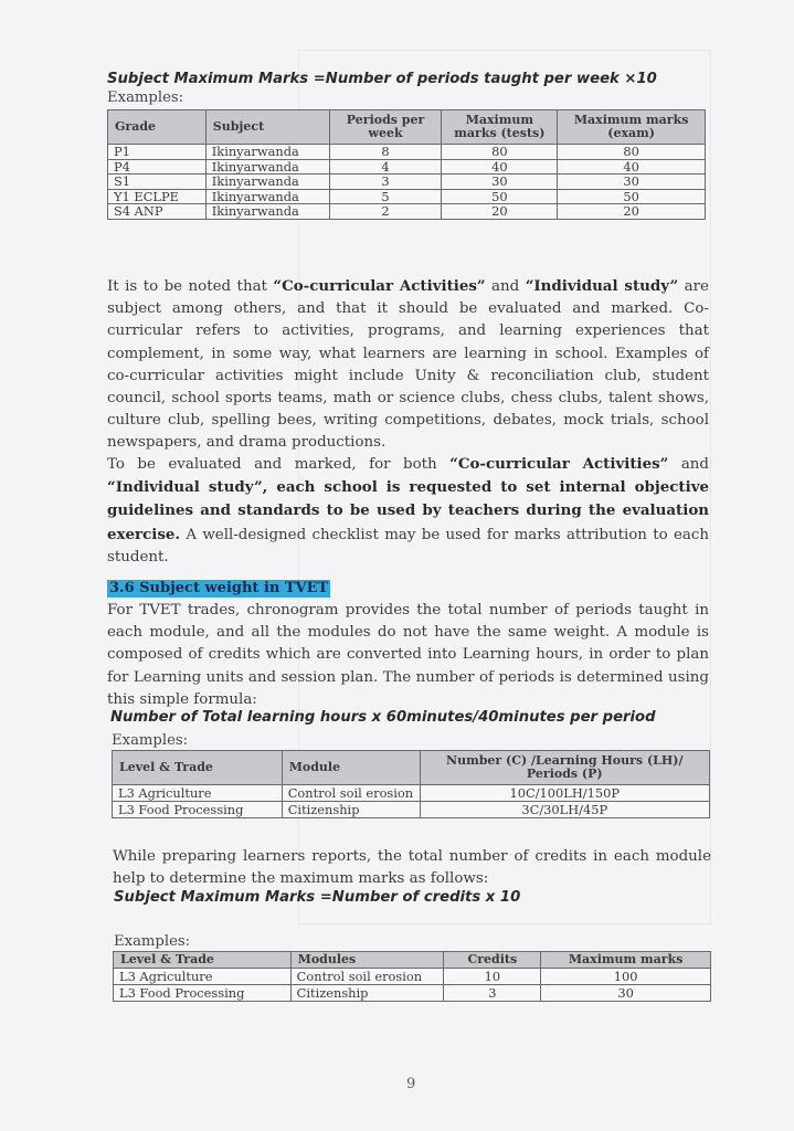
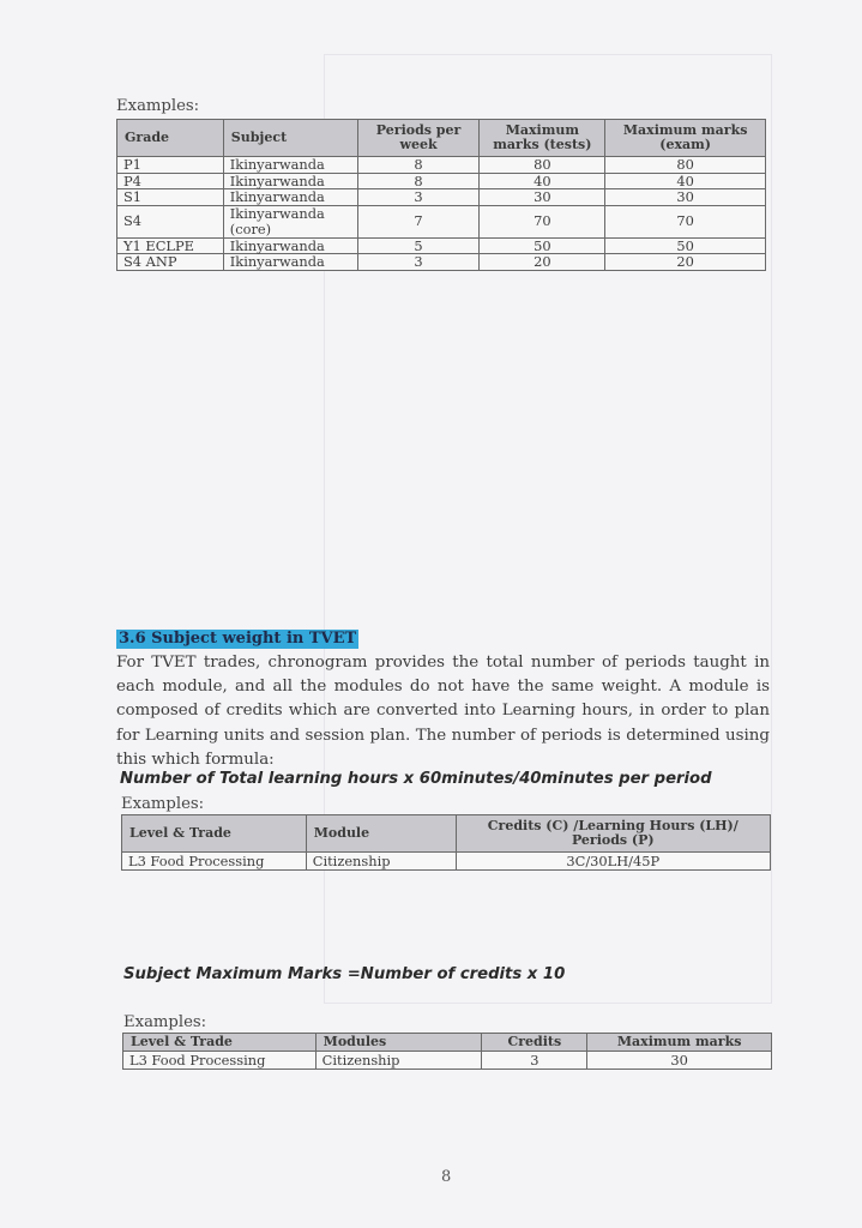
- Subject Maximum Marks =Number of periods taught per week ×10
  Examples:
  Grade	Subject	Periods per week	Maximum marks (tests)	Maximum marks (exam)
  P1	Ikinyarwanda	8	80	80
- P4	Ikinyarwanda	4	40	40
+ P4	Ikinyarwanda	8	40	40
  S1	Ikinyarwanda	3	30	30
+ S4	Ikinyarwanda (core)	7	70	70
  Y1 ECLPE	Ikinyarwanda	5	50	50
- S4 ANP	Ikinyarwanda	2	20	20
+ S4 ANP	Ikinyarwanda	3	20	20
- It is to be noted that “Co-curricular Activities” and “Individual study” are subject among others, and that it should be evaluated and marked. Co-curricular refers to activities, programs, and learning experiences that complement, in some way, what learners are learning in school. Examples of co-curricular activities might include Unity & reconciliation club, student council, school sports teams, math or science clubs, chess clubs, talent shows, culture club, spelling bees, writing competitions, debates, mock trials, school newspapers, and drama productions.
- To be evaluated and marked, for both “Co-curricular Activities” and “Individual study”, each school is requested to set internal objective guidelines and standards to be used by teachers during the evaluation exercise. A well-designed checklist may be used for marks attribution to each student.
  3.6 Subject weight in TVET
- For TVET trades, chronogram provides the total number of periods taught in each module, and all the modules do not have the same weight. A module is composed of credits which are converted into Learning hours, in order to plan for Learning units and session plan. The number of periods is determined using this simple formula:
+ For TVET trades, chronogram provides the total number of periods taught in each module, and all the modules do not have the same weight. A module is composed of credits which are converted into Learning hours, in order to plan for Learning units and session plan. The number of periods is determined using this which formula:
  Number of Total learning hours x 60minutes/40minutes per period
  Examples:
- Level & Trade	Module	Number (C) /Learning Hours (LH)/ Periods (P)
+ Level & Trade	Module	Credits (C) /Learning Hours (LH)/ Periods (P)
- L3 Agriculture	Control soil erosion	10C/100LH/150P
  L3 Food Processing	Citizenship	3C/30LH/45P
- While preparing learners reports, the total number of credits in each module help to determine the maximum marks as follows:
  Subject Maximum Marks =Number of credits x 10
  Examples:
  Level & Trade	Modules	Credits	Maximum marks
- L3 Agriculture	Control soil erosion	10	100
  L3 Food Processing	Citizenship	3	30
- 9
+ 8
